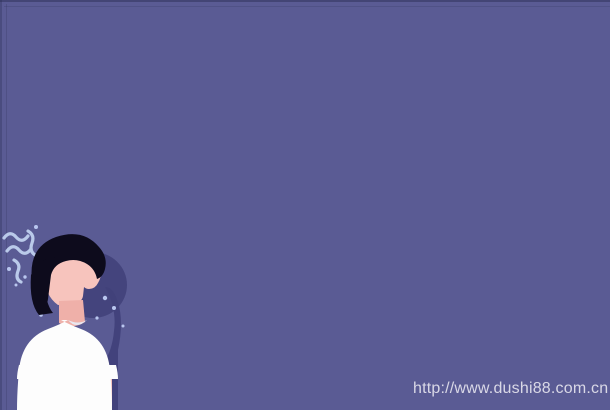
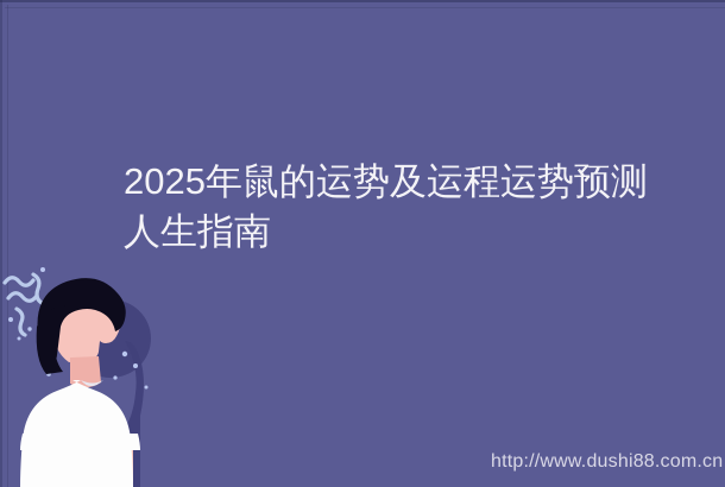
+ 2025年鼠的运势及运程运势预测人生指南
  http://www.dushi88.com.cn
